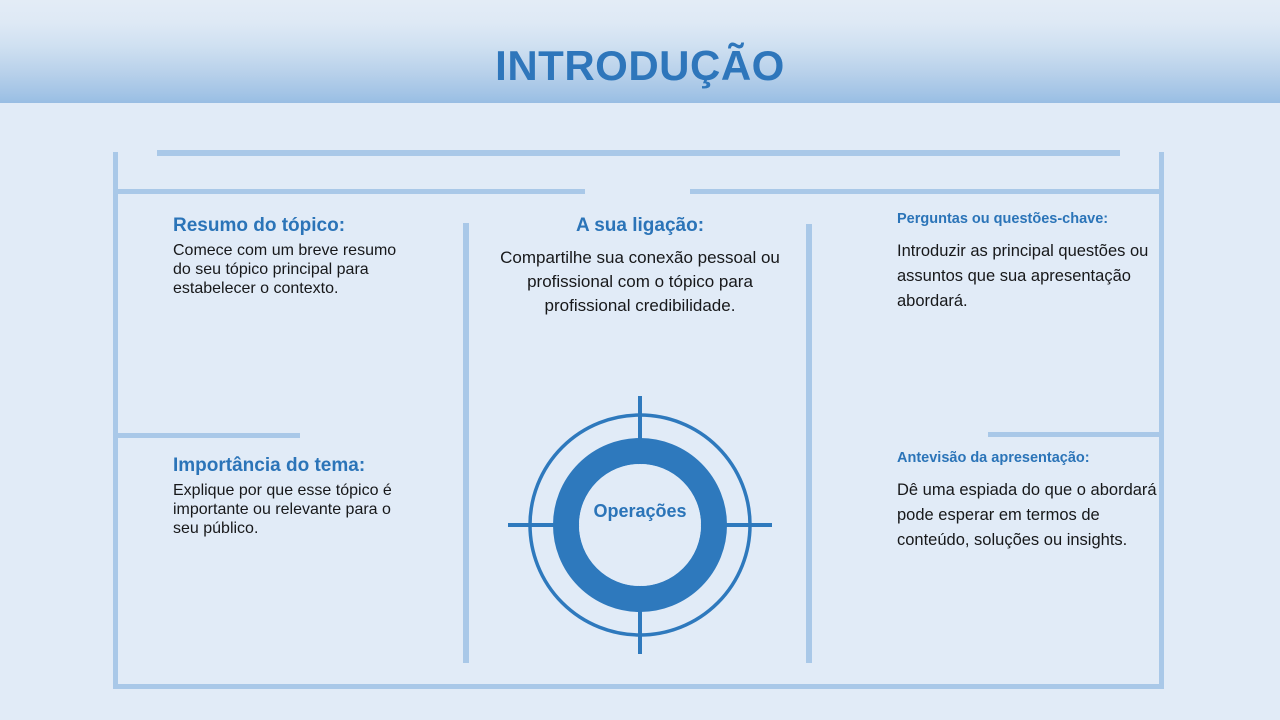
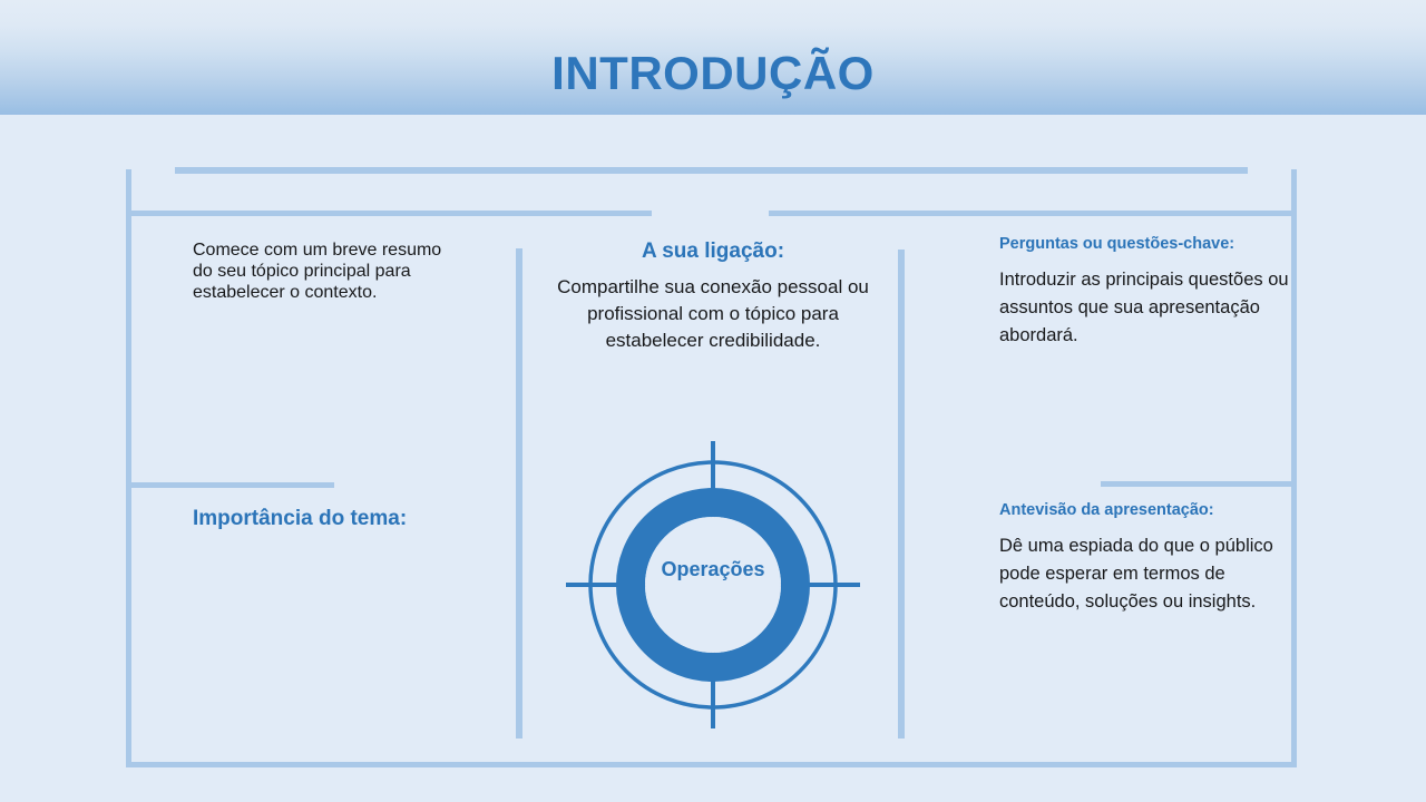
  INTRODUÇÃO
- Resumo do tópico:
  Comece com um breve resumo do seu tópico principal para estabelecer o contexto.
  Importância do tema:
- Explique por que esse tópico é importante ou relevante para o seu público.
  A sua ligação:
- Compartilhe sua conexão pessoal ou profissional com o tópico para profissional credibilidade.
+ Compartilhe sua conexão pessoal ou profissional com o tópico para estabelecer credibilidade.
  Perguntas ou questões-chave:
- Introduzir as principal questões ou assuntos que sua apresentação abordará.
+ Introduzir as principais questões ou assuntos que sua apresentação abordará.
  Antevisão da apresentação:
- Dê uma espiada do que o abordará pode esperar em termos de conteúdo, soluções ou insights.
+ Dê uma espiada do que o público pode esperar em termos de conteúdo, soluções ou insights.
  Operações
